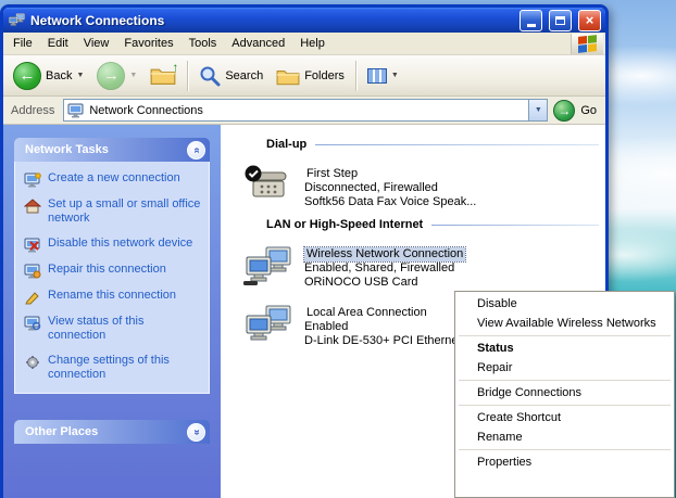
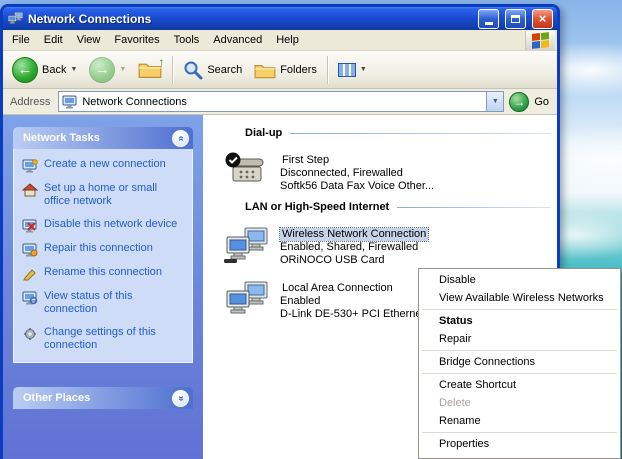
  Network Connections
  ×
  File
  Edit
  View
  Favorites
  Tools
  Advanced
  Help
  ←
  Back
  →
  ↑
  Search
  Folders
  Address
  Network Connections
  →
  Go
  Network Tasks
  Create a new connection
- Set up a small or small office network
+ Set up a home or small office network
  Disable this network device
  Repair this connection
  Rename this connection
  View status of this connection
  Change settings of this connection
  Other Places
  Dial-up
  First Step
  Disconnected, Firewalled
- Softk56 Data Fax Voice Speak...
+ Softk56 Data Fax Voice Other...
  LAN or High-Speed Internet
  Wireless Network Connection
  Enabled, Shared, Firewalled
  ORiNOCO USB Card
  Local Area Connection
  Enabled
  D-Link DE-530+ PCI Ethern
  Disable
  View Available Wireless Networks
  Status
  Repair
  Bridge Connections
  Create Shortcut
+ Delete
  Rename
  Properties
